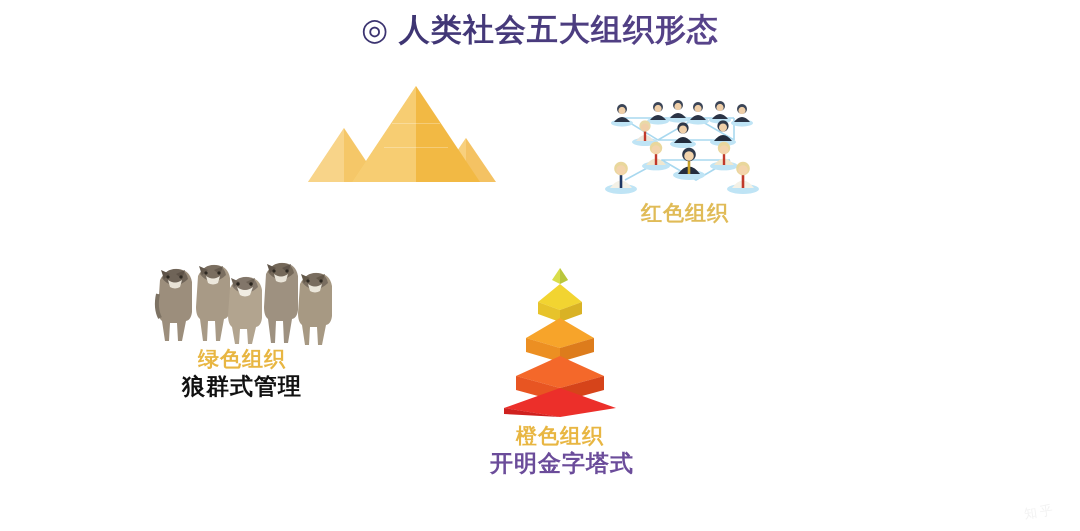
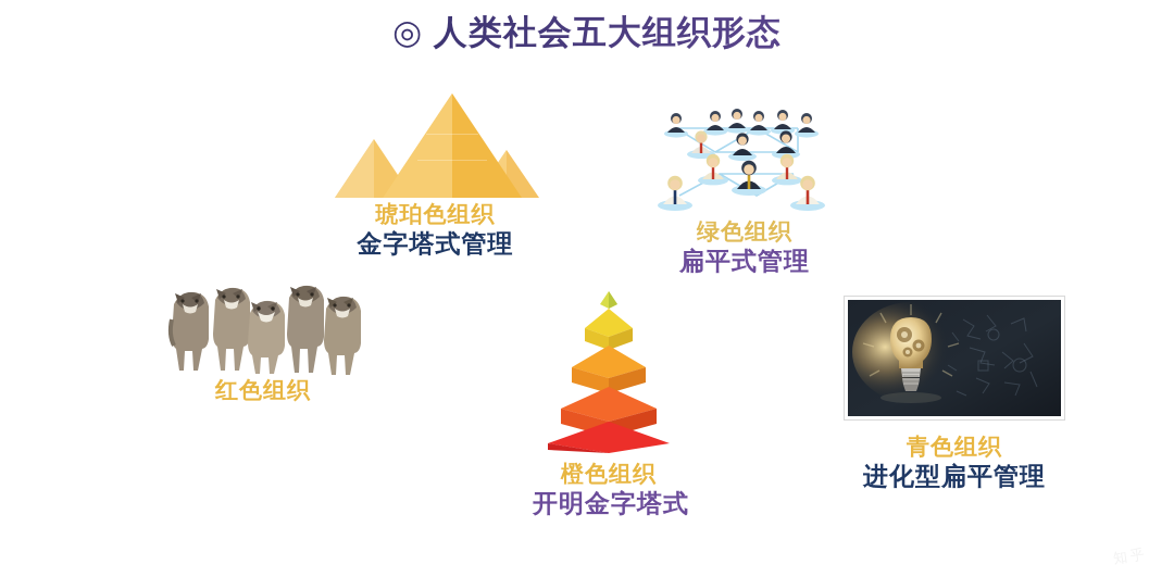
  ◎ 人类社会五大组织形态
+ 琥珀色组织
+ 金字塔式管理
- 红色组织
+ 绿色组织
+ 扁平式管理
- 绿色组织
+ 红色组织
- 狼群式管理
  橙色组织
  开明金字塔式
+ 青色组织
+ 进化型扁平管理
